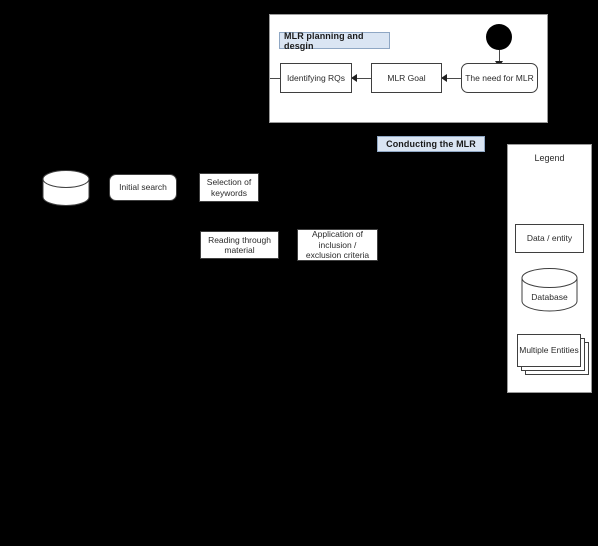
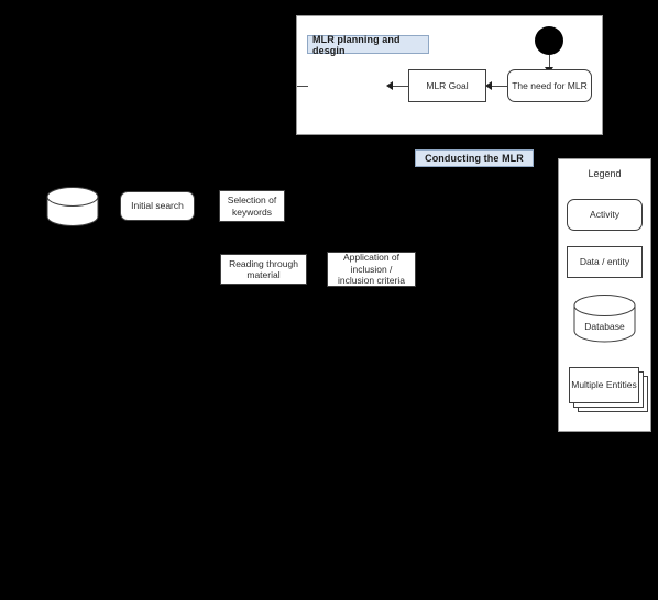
  MLR planning and desgin
  The need for MLR
  MLR Goal
- Identifying RQs
  Conducting the MLR
  Initial search
  Selection of keywords
  Reading through material
- Application of inclusion / exclusion criteria
+ Application of inclusion / inclusion criteria
  Legend
+ Activity
  Data / entity
  Database
  Multiple Entities
